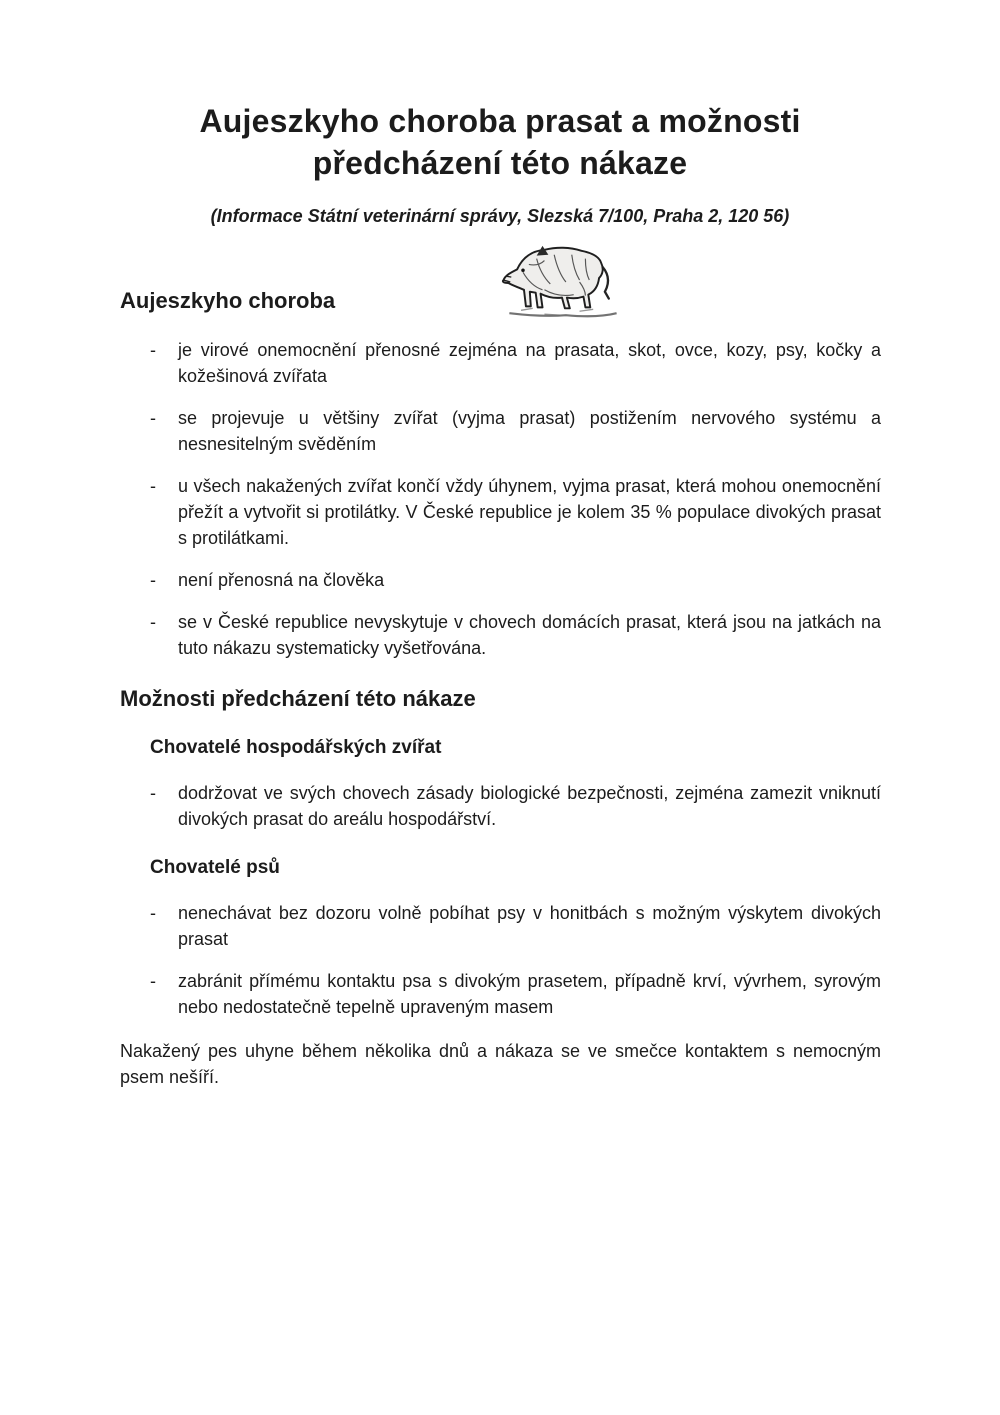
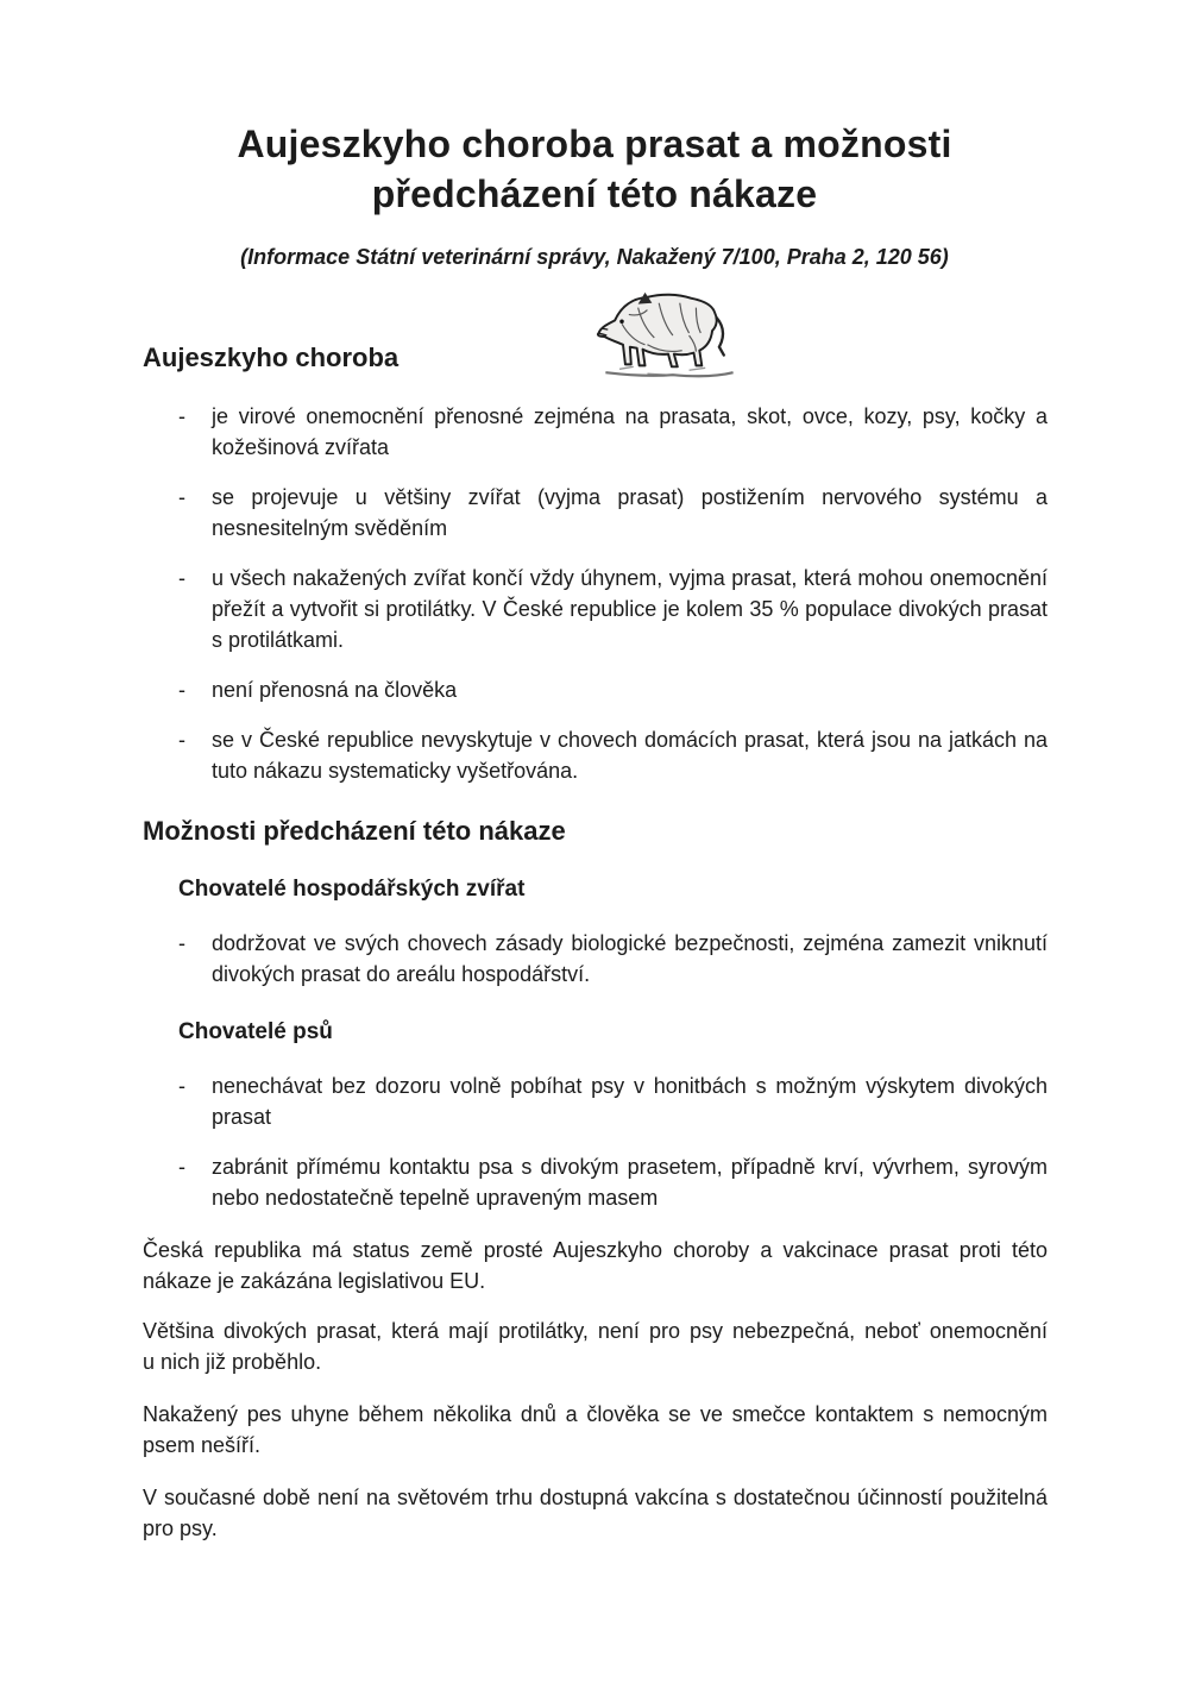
  Aujeszkyho choroba prasat a možnosti
  předcházení této nákaze
- (Informace Státní veterinární správy, Slezská 7/100, Praha 2, 120 56)
+ (Informace Státní veterinární správy, Nakažený 7/100, Praha 2, 120 56)
  Aujeszkyho choroba
  -
  je virové onemocnění přenosné zejména na prasata, skot, ovce, kozy, psy, kočky a kožešinová zvířata
  -
  se projevuje u většiny zvířat (vyjma prasat) postižením nervového systému a nesnesitelným svěděním
  -
  u všech nakažených zvířat končí vždy úhynem, vyjma prasat, která mohou onemocnění přežít a vytvořit si protilátky. V České republice je kolem 35 % populace divokých prasat s protilátkami.
  -
  není přenosná na člověka
  -
  se v České republice nevyskytuje v chovech domácích prasat, která jsou na jatkách na tuto nákazu systematicky vyšetřována.
  Možnosti předcházení této nákaze
  Chovatelé hospodářských zvířat
  -
  dodržovat ve svých chovech zásady biologické bezpečnosti, zejména zamezit vniknutí divokých prasat do areálu hospodářství.
  Chovatelé psů
  -
  nenechávat bez dozoru volně pobíhat psy v honitbách s možným výskytem divokých prasat
  -
  zabránit přímému kontaktu psa s divokým prasetem, případně krví, vývrhem, syrovým nebo nedostatečně tepelně upraveným masem
+ Česká republika má status země prosté Aujeszkyho choroby a vakcinace prasat proti této nákaze je zakázána legislativou EU.
+ Většina divokých prasat, která mají protilátky, není pro psy nebezpečná, neboť onemocnění u nich již proběhlo.
- Nakažený pes uhyne během několika dnů a nákaza se ve smečce kontaktem s nemocným psem nešíří.
+ Nakažený pes uhyne během několika dnů a člověka se ve smečce kontaktem s nemocným psem nešíří.
+ V současné době není na světovém trhu dostupná vakcína s dostatečnou účinností použitelná pro psy.
